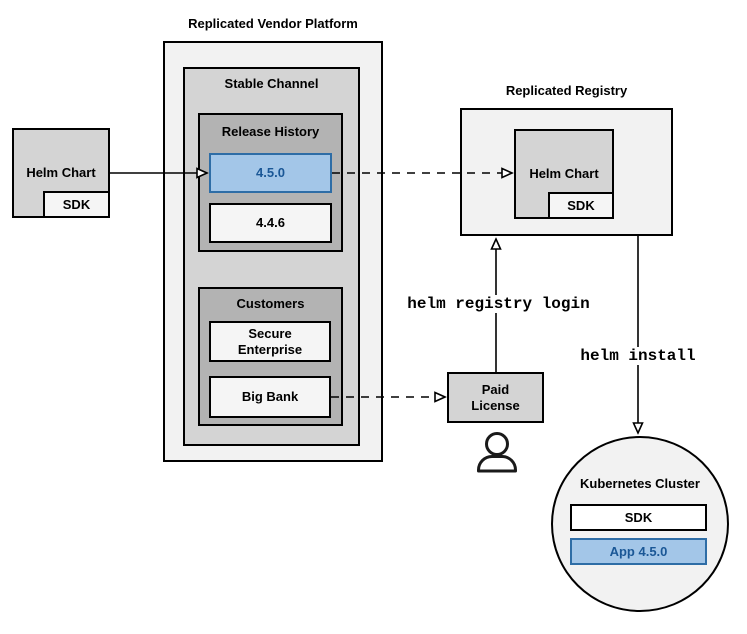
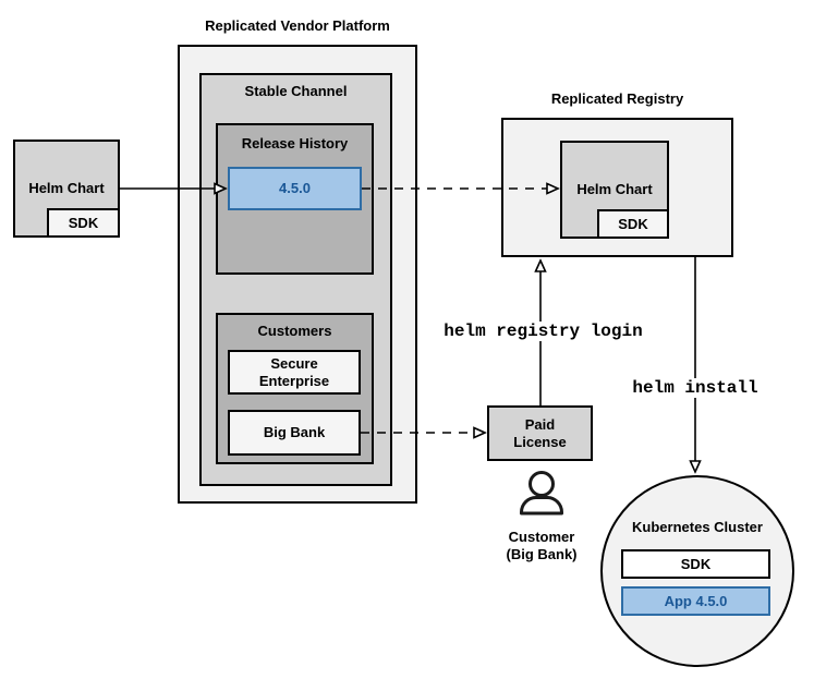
  Replicated Vendor Platform
  Stable Channel
  Release History
  4.5.0
- 4.4.6
  Customers
  Secure
  Enterprise
  Big Bank
  Helm Chart
  SDK
  Replicated Registry
  Helm Chart
  SDK
  Paid
  License
+ Customer
+ (Big Bank)
  Kubernetes Cluster
  SDK
  App 4.5.0
  helm registry login
  helm install
